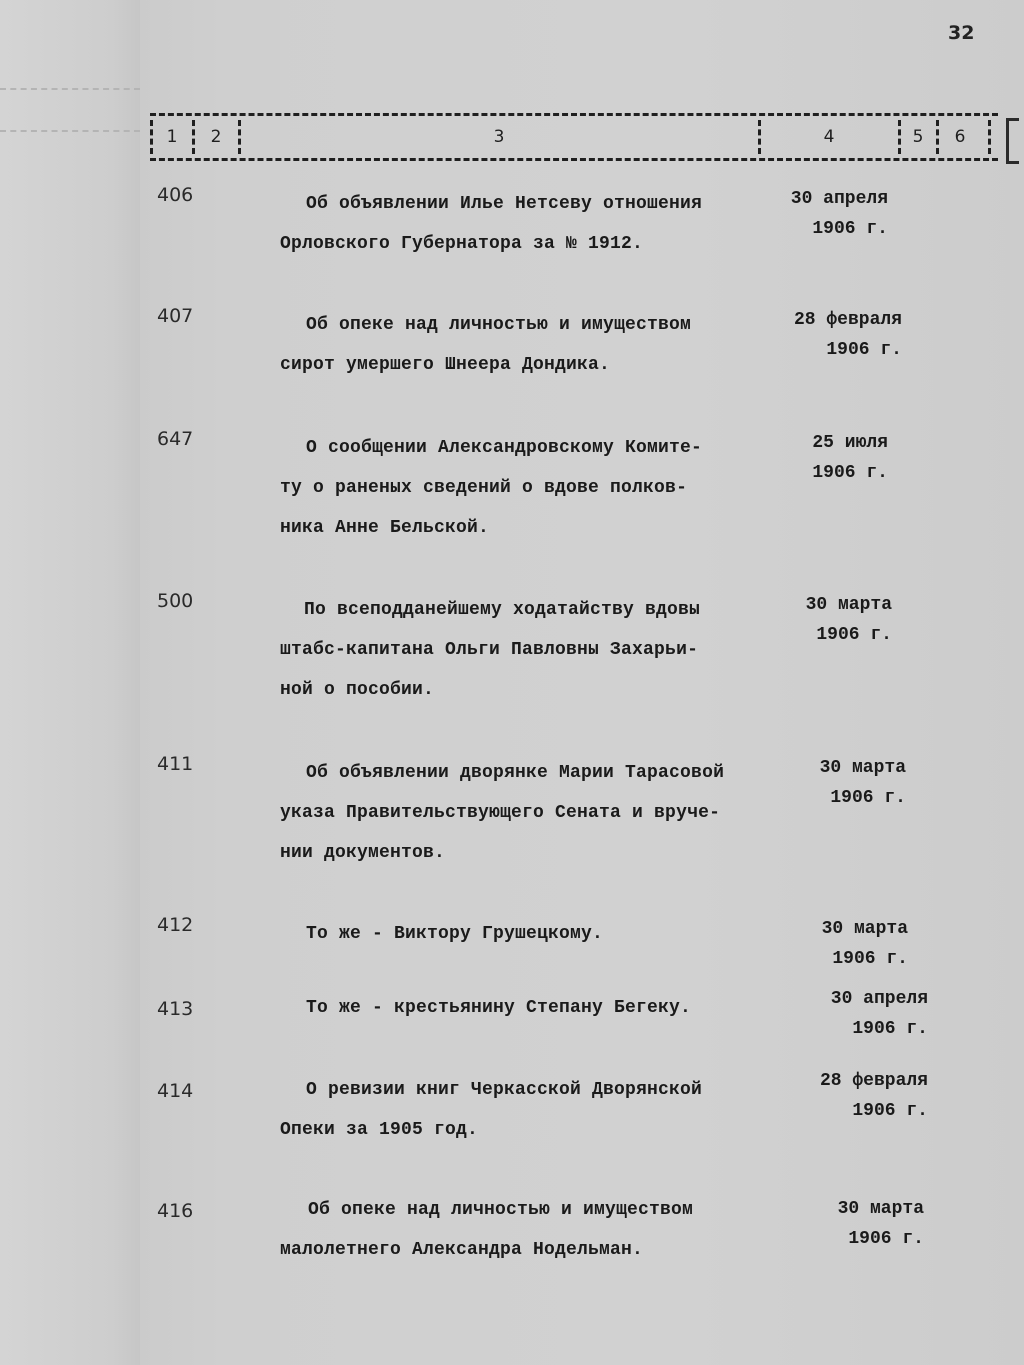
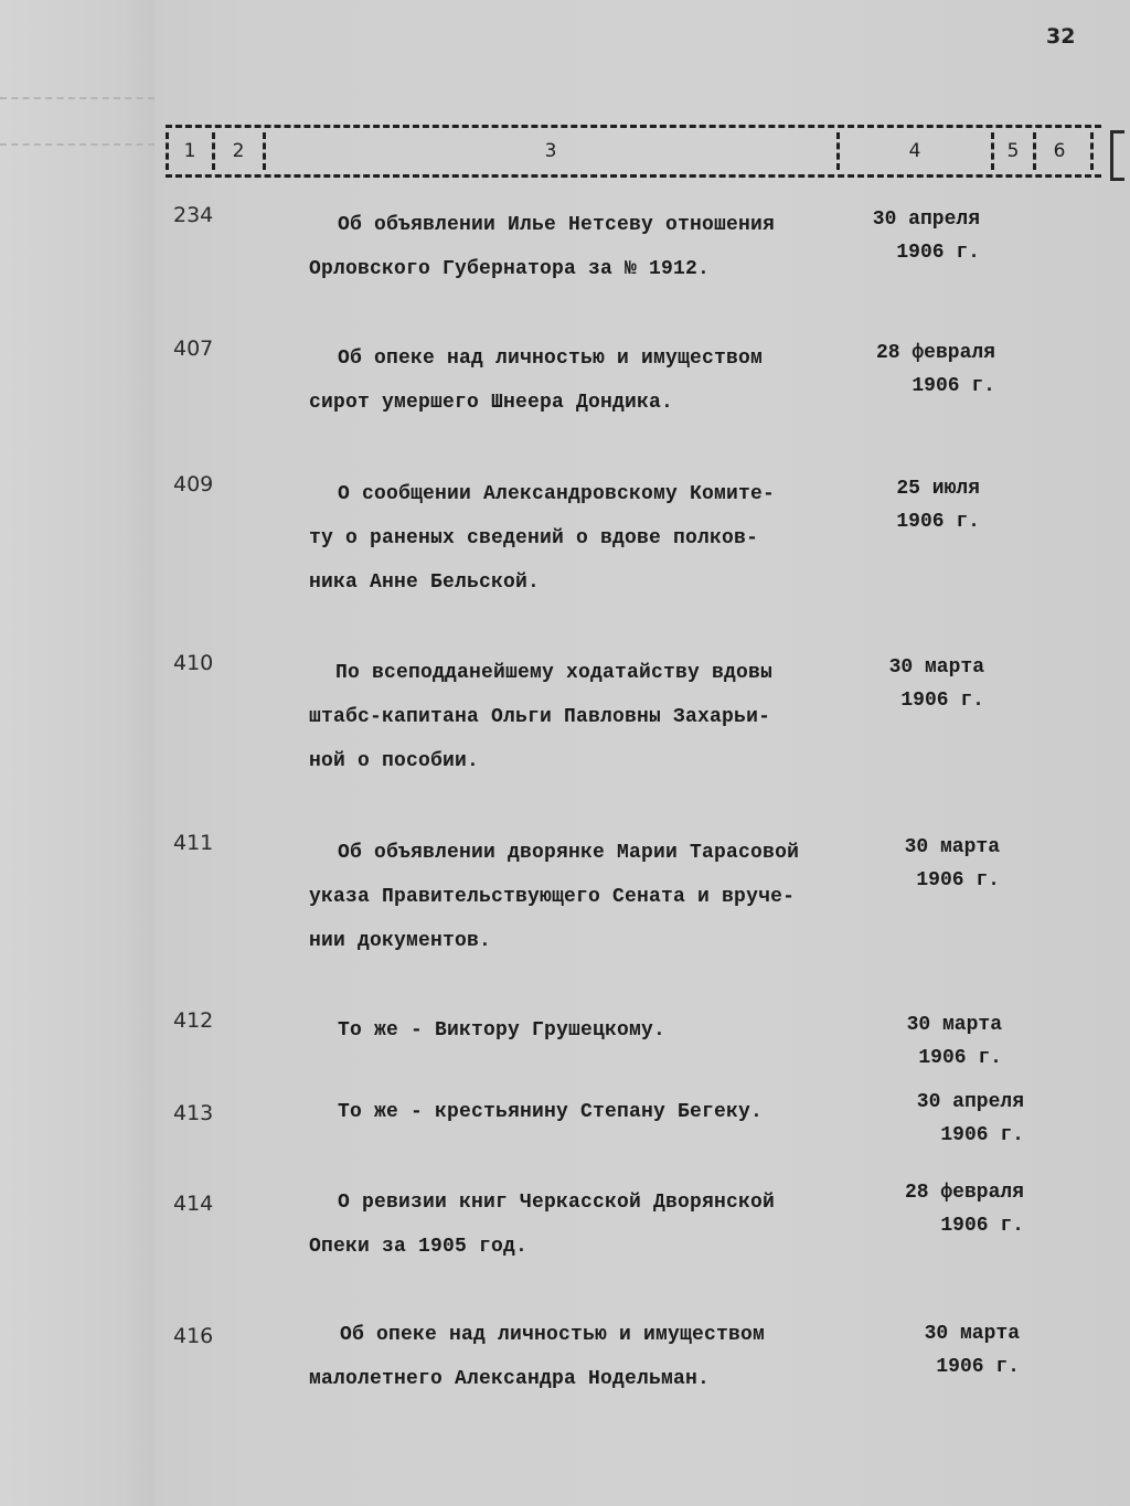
  32
  1
  2
  3
  4
  5
  6
- 406
+ 234
  Об объявлении Илье Нетсеву отношения
  Орловского Губернатора за № 1912.
  30 апреля
  1906 г.
  407
  Об опеке над личностью и имуществом
  сирот умершего Шнеера Дондика.
  28 февраля
  1906 г.
- 647
+ 409
  О сообщении Александровскому Комите-
  ту о раненых сведений о вдове полков-
  ника Анне Бельской.
  25 июля
  1906 г.
- 500
+ 410
  По всеподданейшему ходатайству вдовы
  штабс-капитана Ольги Павловны Захарьи-
  ной о пособии.
  30 марта
  1906 г.
  411
  Об объявлении дворянке Марии Тарасовой
  указа Правительствующего Сената и вруче-
  нии документов.
  30 марта
  1906 г.
  412
  То же - Виктору Грушецкому.
  30 марта
  1906 г.
  413
  То же - крестьянину Степану Бегеку.
  30 апреля
  1906 г.
  414
  О ревизии книг Черкасской Дворянской
  Опеки за 1905 год.
  28 февраля
  1906 г.
  416
  Об опеке над личностью и имуществом
  малолетнего Александра Нодельман.
  30 марта
  1906 г.
